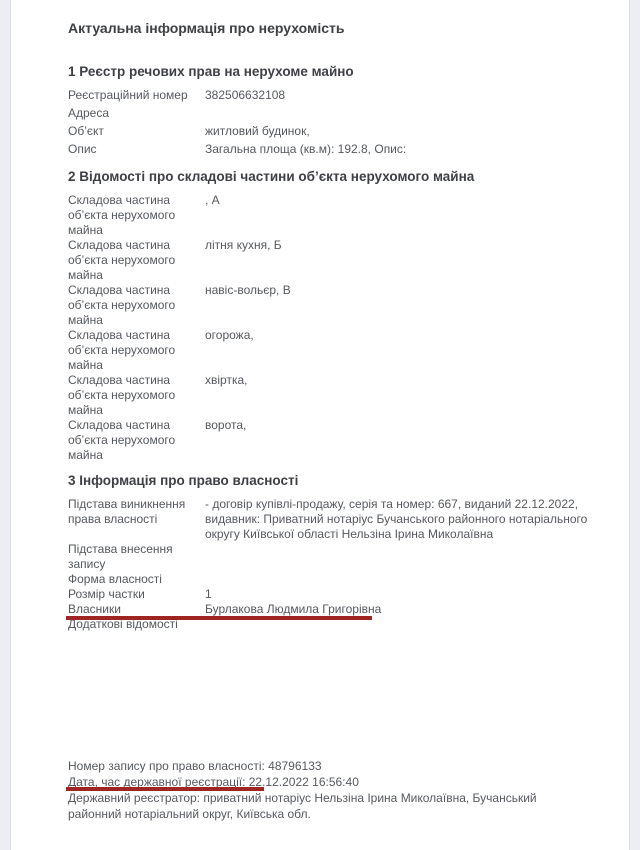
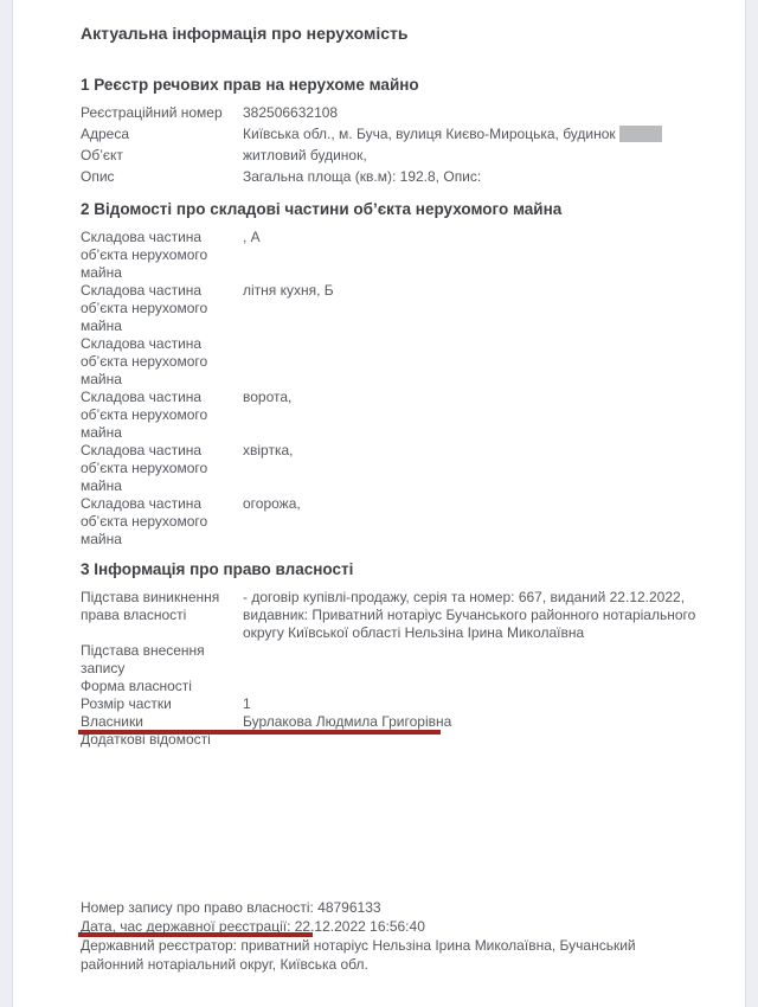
  Актуальна інформація про нерухомість
  1 Реєстр речових прав на нерухоме майно
  Реєстраційний номер
  382506632108
  Адреса
+ Київська обл., м. Буча, вулиця Києво-Мироцька, будинок
  Об’єкт
  житловий будинок,
  Опис
  Загальна площа (кв.м): 192.8, Опис:
  2 Відомості про складові частини об’єкта нерухомого майна
  Складова частина об’єкта нерухомого майна
  , А
  Складова частина об’єкта нерухомого майна
  літня кухня, Б
  Складова частина об’єкта нерухомого майна
- навіс-вольєр, В
  Складова частина об’єкта нерухомого майна
- огорожа,
+ ворота,
  Складова частина об’єкта нерухомого майна
  хвіртка,
  Складова частина об’єкта нерухомого майна
- ворота,
+ огорожа,
  3 Інформація про право власності
  Підстава виникнення права власності
  - договір купівлі-продажу, серія та номер: 667, виданий 22.12.2022, видавник: Приватний нотаріус Бучанського районного нотаріального округу Київської області Нельзіна Ірина Миколаївна
  Підстава внесення запису
  Форма власності
  Розмір частки
  1
  Власники
  Бурлакова Людмила Григорівна
  Додаткові відомості
  Номер запису про право власності: 48796133
  Дата, час державної реєстрації: 22.12.2022 16:56:40
  Державний реєстратор: приватний нотаріус Нельзіна Ірина Миколаївна, Бучанський районний нотаріальний округ, Київська обл.
